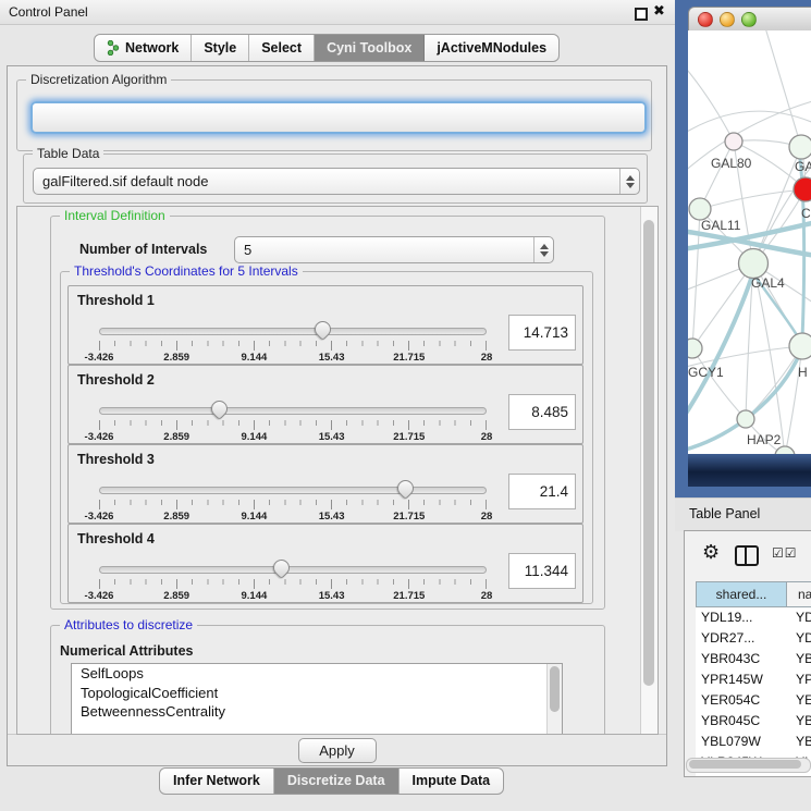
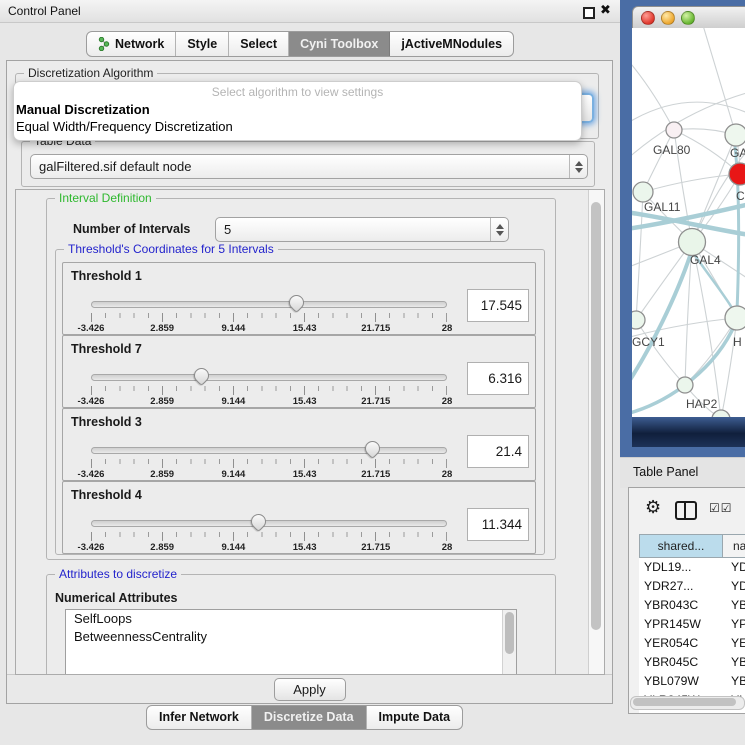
  Control Panel
  ✖
  Network
  Style
  Select
  Cyni Toolbox
  jActiveMNodules
  Discretization Algorithm
  Apply
  Table Data
  galFiltered.sif default node
  Interval Definition
  Number of Intervals
  5
  Threshold's Coordinates for 5 Intervals
  Threshold 1
  -3.426
  2.859
  9.144
  15.43
  21.715
  28
- 14.713
+ 17.545
- Threshold 2
+ Threshold 7
  -3.426
  2.859
  9.144
  15.43
  21.715
  28
- 8.485
+ 6.316
  Threshold 3
  -3.426
  2.859
  9.144
  15.43
  21.715
  28
  21.4
  Threshold 4
  -3.426
  2.859
  9.144
  15.43
  21.715
  28
  11.344
  Attributes to discretize
  Numerical Attributes
  SelfLoops
- TopologicalCoefficient
  BetweennessCentrality
+ Select algorithm to view settings
+ Manual Discretization
+ Equal Width/Frequency Discretization
  Infer Network
  Discretize Data
  Impute Data
  GAL80
  GA
  C
  GAL11
  GAL4
  GCY1
  H
  HAP2
  Table Panel
  ⚙
  ☑☑
  shared...
  na
  YDL19...
  YDR27...
  YBR043C
  YPR145W
  YER054C
  YBR045C
  YBL079W
